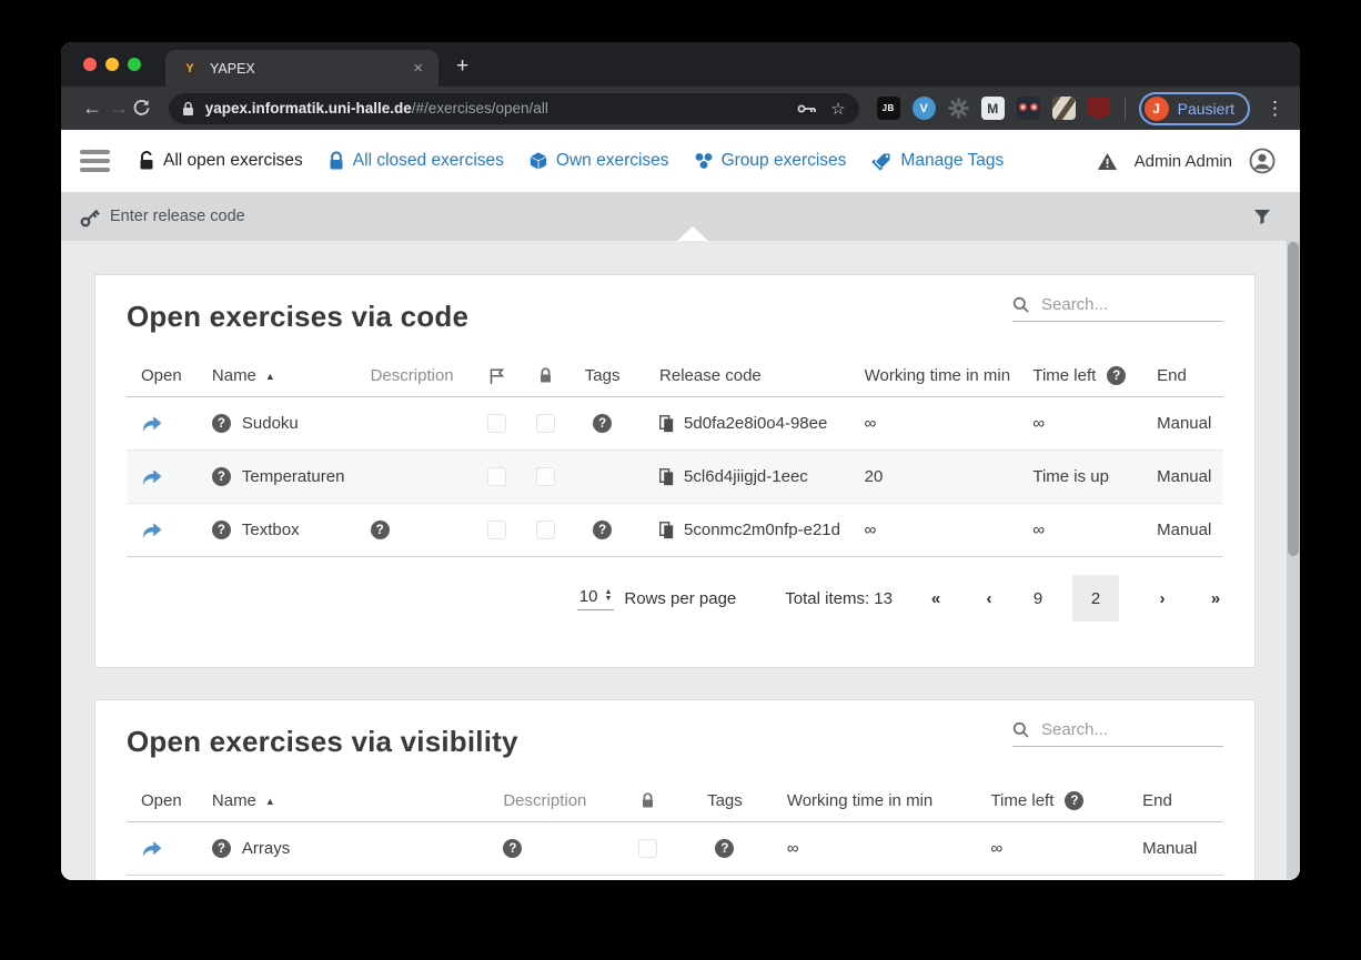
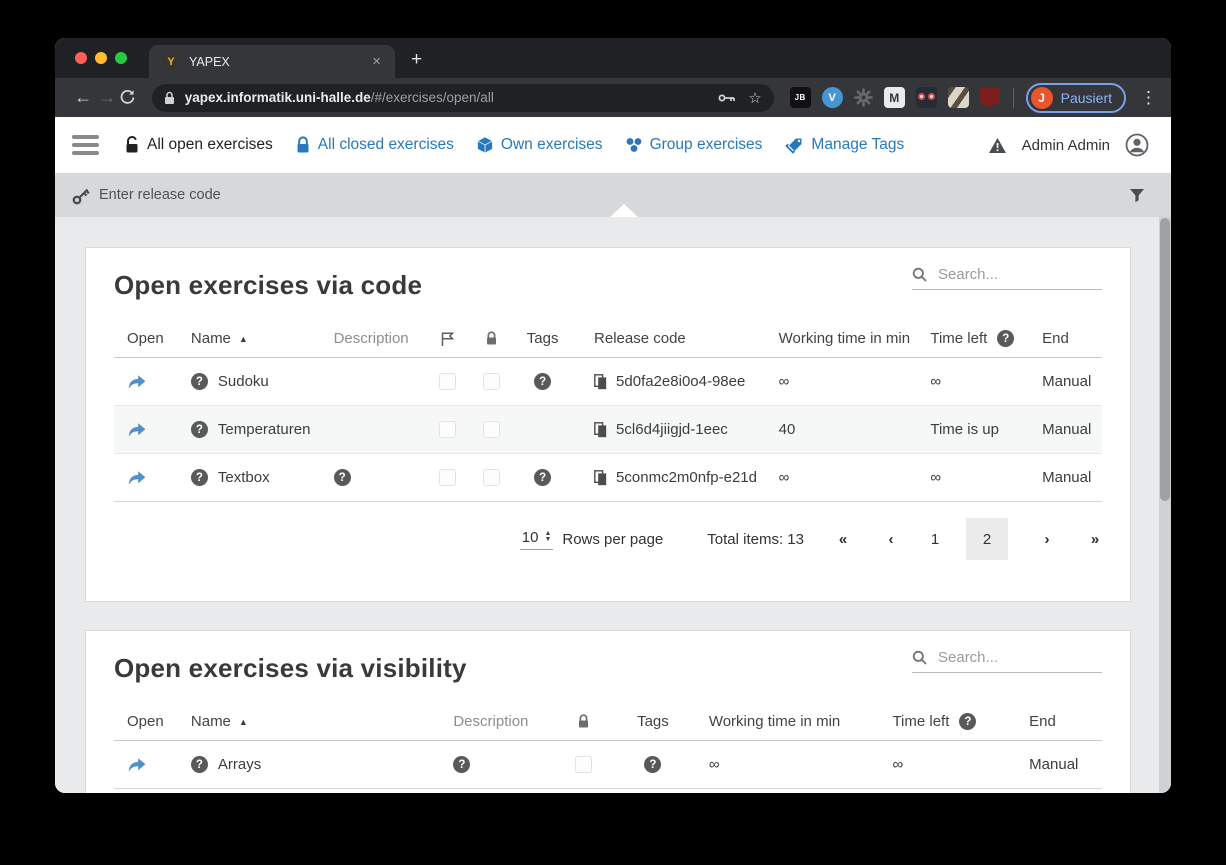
  Y
  YAPEX
  ×
  +
  ←
  →
  yapex.informatik.uni-halle.de/#/exercises/open/all
  ☆
  JB
  V
  M
  J
  Pausiert
  ⋮
  All open exercises
  All closed exercises
  Own exercises
  Group exercises
  Manage Tags
  Admin Admin
  Enter release code
  Open exercises via code
  Search...
  Open
  Name
  ▲
  Description
  Tags
  Release code
  Working time in min
  Time left
  ?
  End
  ?
  Sudoku
  ?
  5d0fa2e8i0o4-98ee
  ∞
  ∞
  Manual
  ?
  Temperaturen
  5cl6d4jiigjd-1eec
- 20
+ 40
  Time is up
  Manual
  ?
  Textbox
  ?
  ?
  5conmc2m0nfp-e21d
  ∞
  ∞
  Manual
  10
  Rows per page
  Total items: 13
  «
  ‹
- 9
+ 1
  2
  ›
  »
  Open exercises via visibility
  Search...
  Open
  Name
  ▲
  Description
  Tags
  Working time in min
  Time left
  ?
  End
  ?
  Arrays
  ?
  ?
  ∞
  ∞
  Manual
